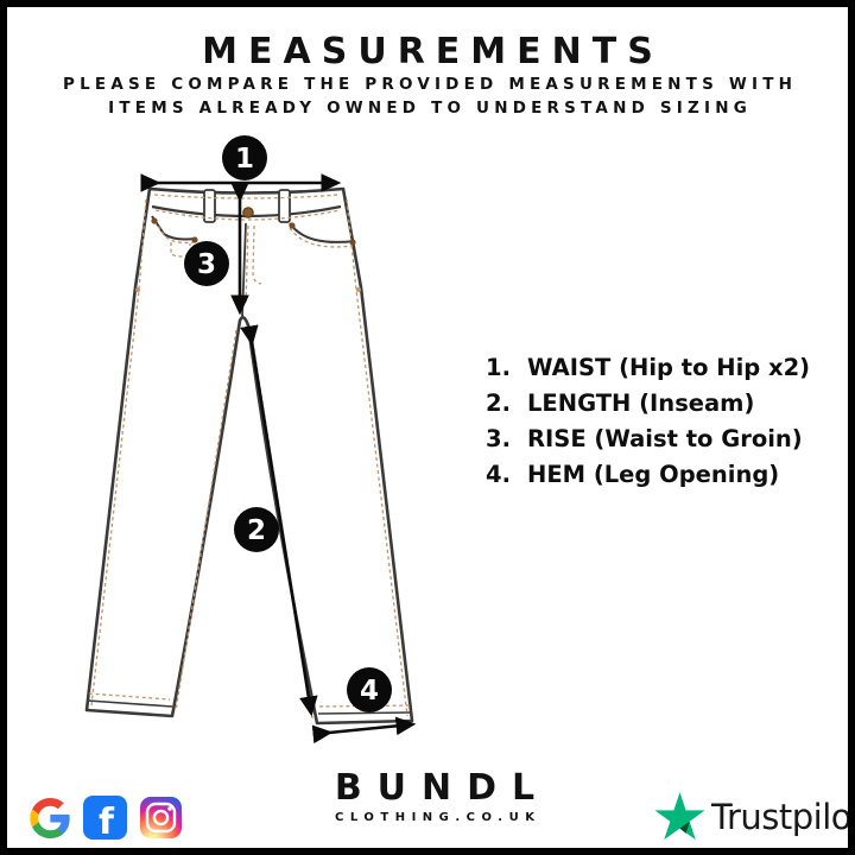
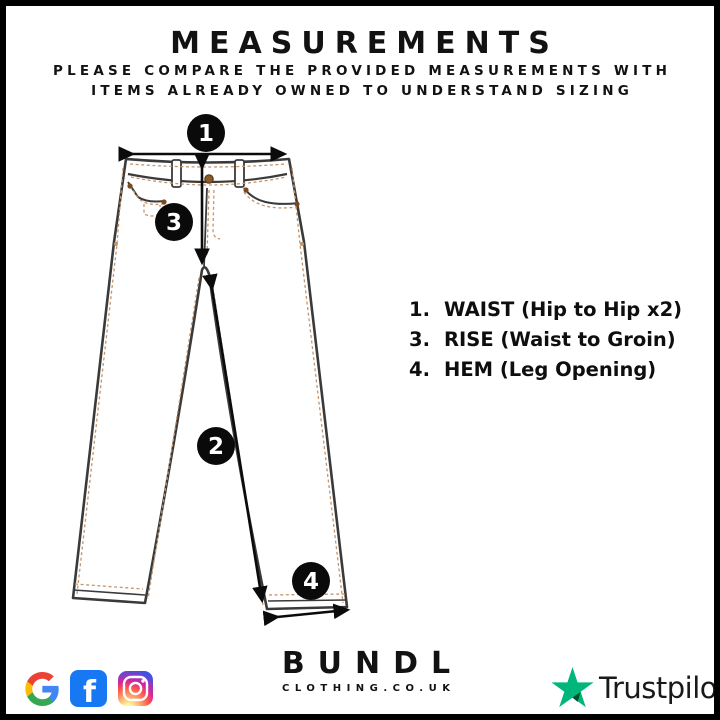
  MEASUREMENTS
  PLEASE COMPARE THE PROVIDED MEASUREMENTS WITH
  ITEMS ALREADY OWNED TO UNDERSTAND SIZING
  1
  3
  2
  4
  1.
  WAIST (Hip to Hip x2)
- 2.
- LENGTH (Inseam)
  3.
  RISE (Waist to Groin)
  4.
  HEM (Leg Opening)
  f
  BUNDL
  CLOTHING.CO.UK
  Trustpilo
